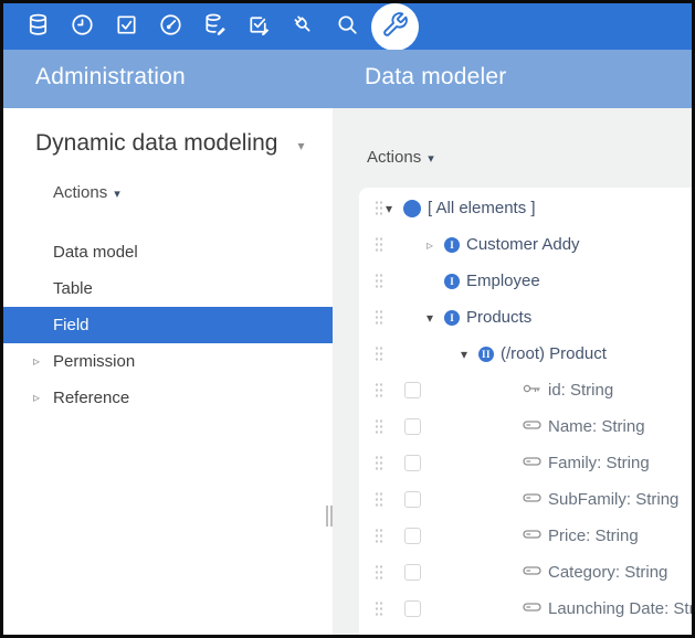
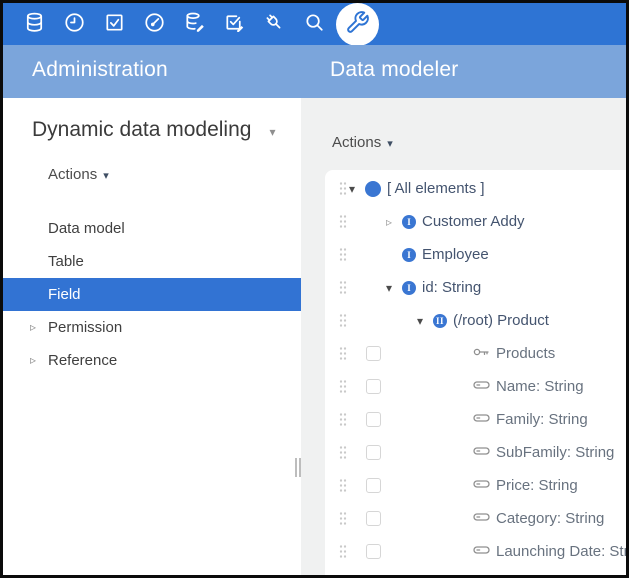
  Administration
  Data modeler
  Dynamic data modeling
  ▾
  Actions
  ▾
  Data model
  Table
  Field
  ▹
  Permission
  ▹
  Reference
  Actions
  ▾
  ▾
  [ All elements ]
  ▹
  Customer Addy
  Employee
  ▾
- Products
+ id: String
  ▾
  (/root) Product
- id: String
+ Products
  Name: String
  Family: String
  SubFamily: String
  Price: String
  Category: String
  Launching Date: St
